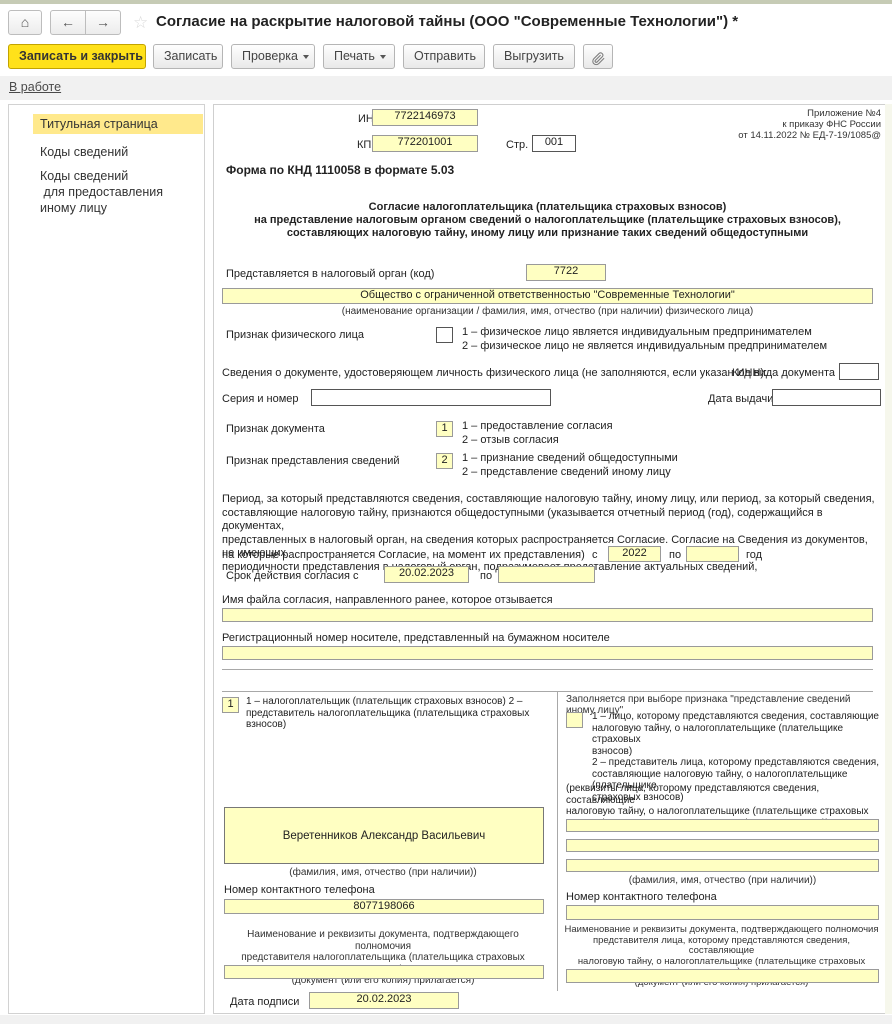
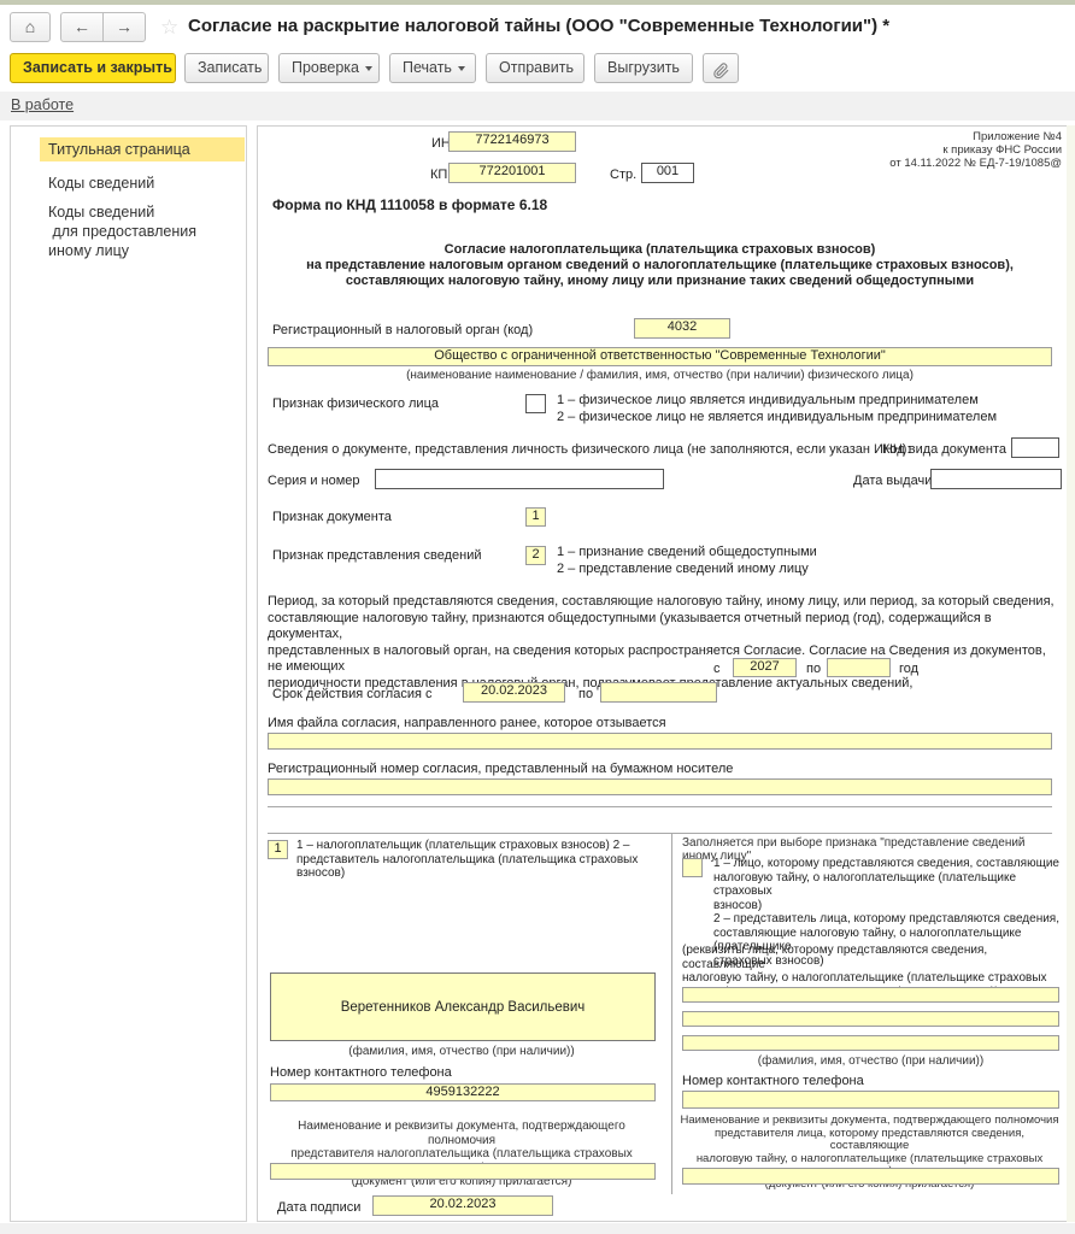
  ⌂
  ←
  →
  ☆
  Согласие на раскрытие налоговой тайны (ООО "Современные Технологии") *
  Записать и закрыть
  Записать
  Проверка
  Печать
  Отправить
  Выгрузить
  В работе
  Титульная страница
  Коды сведений
  Коды сведений
  для предоставления
  иному лицу
  7722146973
  Приложение №4
  к приказу ФНС России
  от 14.11.2022 № ЕД-7-19/1085@
  772201001
  Стр.
  001
- Форма по КНД 1110058 в формате 5.03
+ Форма по КНД 1110058 в формате 6.18
  Согласие налогоплательщика (плательщика страховых взносов)
  на представление налоговым органом сведений о налогоплательщике (плательщике страховых взносов),
  составляющих налоговую тайну, иному лицу или признание таких сведений общедоступными
- Представляется в налоговый орган (код)
+ Регистрационный в налоговый орган (код)
- 7722
+ 4032
  Общество с ограниченной ответственностью "Современные Технологии"
- (наименование организации / фамилия, имя, отчество (при наличии) физического лица)
+ (наименование наименование / фамилия, имя, отчество (при наличии) физического лица)
  Признак физического лица
  1 – физическое лицо является индивидуальным предпринимателем
  2 – физическое лицо не является индивидуальным предпринимателем
- Сведения о документе, удостоверяющем личность физического лица (не заполняются, если указан ИНН):
+ Сведения о документе, представления личность физического лица (не заполняются, если указан ИНН):
  Код вида документа
  Серия и номер
  Дата выдачи
  Признак документа
  1
- 1 – предоставление согласия
- 2 – отзыв согласия
  Признак представления сведений
  2
  1 – признание сведений общедоступными
  2 – представление сведений иному лицу
  Период, за который представляются сведения, составляющие налоговую тайну, иному лицу, или период, за который сведения,
  составляющие налоговую тайну, признаются общедоступными (указывается отчетный период (год), содержащийся в документах,
  представленных в налоговый орган, на сведения которых распространяется Согласие. Согласие на Сведения из документов, не имеющих
- на которые распространяется Согласие, на момент их представления)
  с
- 2022
+ 2027
  по
  год
  Срок действия согласия с
  20.02.2023
  по
  Имя файла согласия, направленного ранее, которое отзывается
- Регистрационный номер носителе, представленный на бумажном носителе
+ Регистрационный номер согласия, представленный на бумажном носителе
  1
  1 – налогоплательщик (плательщик страховых взносов) 2 – представитель налогоплательщика (плательщика страховых взносов)
  Веретенников Александр Васильевич
  (фамилия, имя, отчество (при наличии))
  Номер контактного телефона
- 8077198066
+ 4959132222
  Наименование и реквизиты документа, подтверждающего полномочия
  представителя налогоплательщика (плательщика страховых
  (документ (или его копия) прилагается)
  Дата подписи
  20.02.2023
  Заполняется при выборе признака "представление сведений иному лицу"
  1 – лицо, которому представляются сведения, составляющие
  налоговую тайну, о налогоплательщике (плательщике страховых
  взносов)
  2 – представитель лица, которому представляются сведения,
  составляющие налоговую тайну, о налогоплательщике (плательщике
  страховых взносов)
  (реквизиты лица, которому представляются сведения, составляющие
  налоговую тайну, о налогоплательщике (плательщике страховых
  (фамилия, имя, отчество (при наличии))
  Номер контактного телефона
  Наименование и реквизиты документа, подтверждающего полномочия
  представителя лица, которому представляются сведения, составляющие
  налоговую тайну, о налогоплательщике (плательщике страховых
